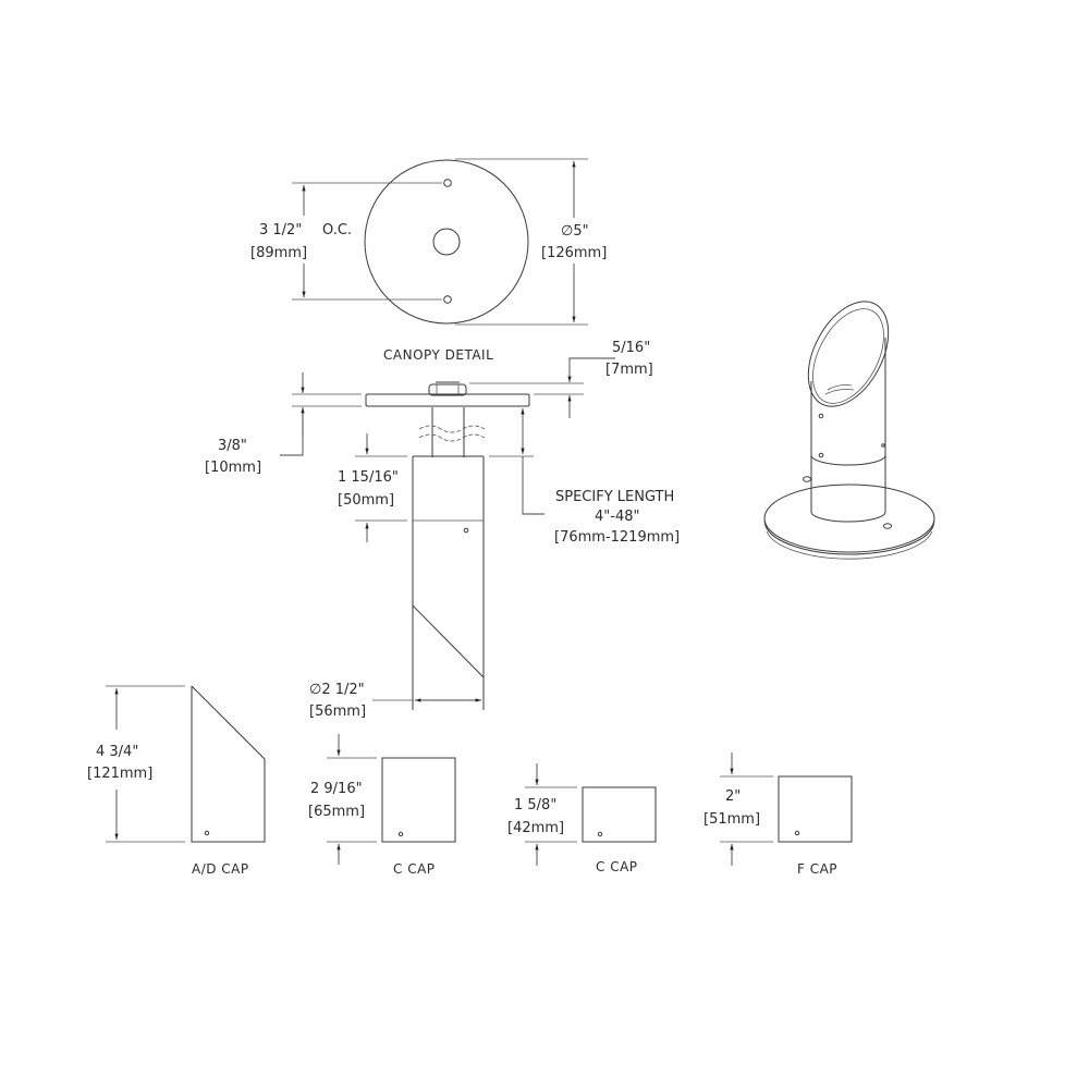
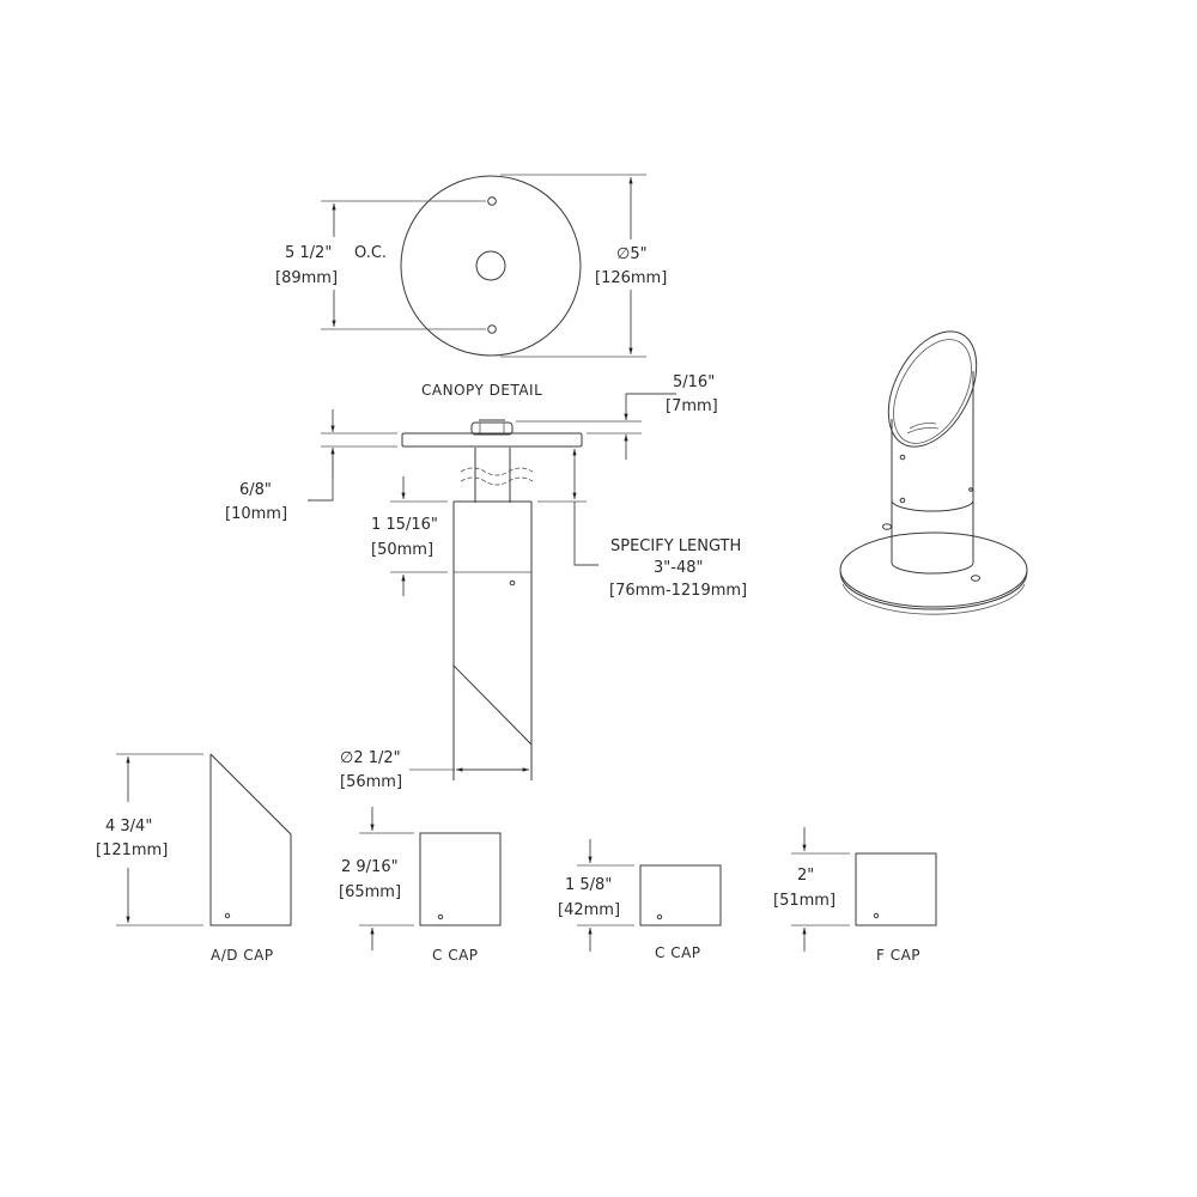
- 3 1/2"
+ 5 1/2"
  O.C.
  [89mm]
  ∅5"
  [126mm]
  CANOPY DETAIL
- 3/8"
+ 6/8"
  [10mm]
  5/16"
  [7mm]
  1 15/16"
  [50mm]
  SPECIFY LENGTH
- 4"-48"
+ 3"-48"
  [76mm-1219mm]
  ∅2 1/2"
  [56mm]
  4 3/4"
  [121mm]
  A/D CAP
  2 9/16"
  [65mm]
  C CAP
  1 5/8"
  [42mm]
  C CAP
  2"
  [51mm]
  F CAP
